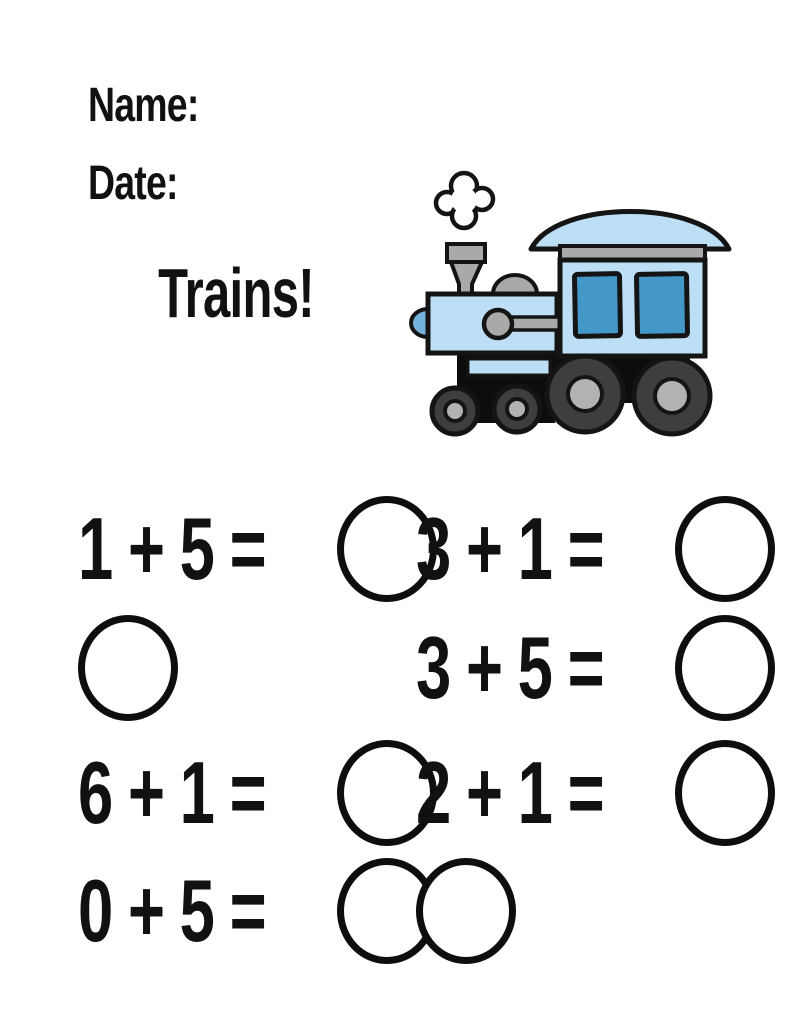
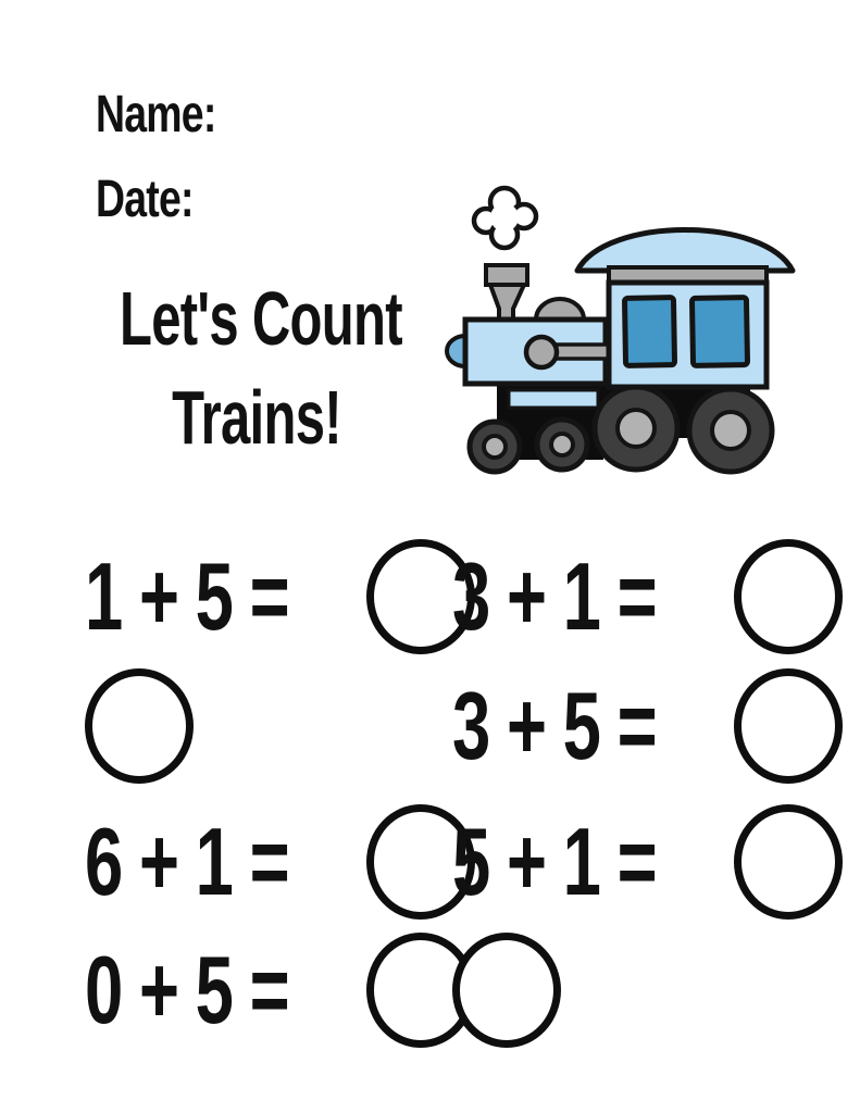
  Name:
  Date:
+ Let's Count
  Trains!
  1 + 5 =
  6 + 1 =
  0 + 5 =
  3 + 1 =
  3 + 5 =
- 2 + 1 =
+ 5 + 1 =
